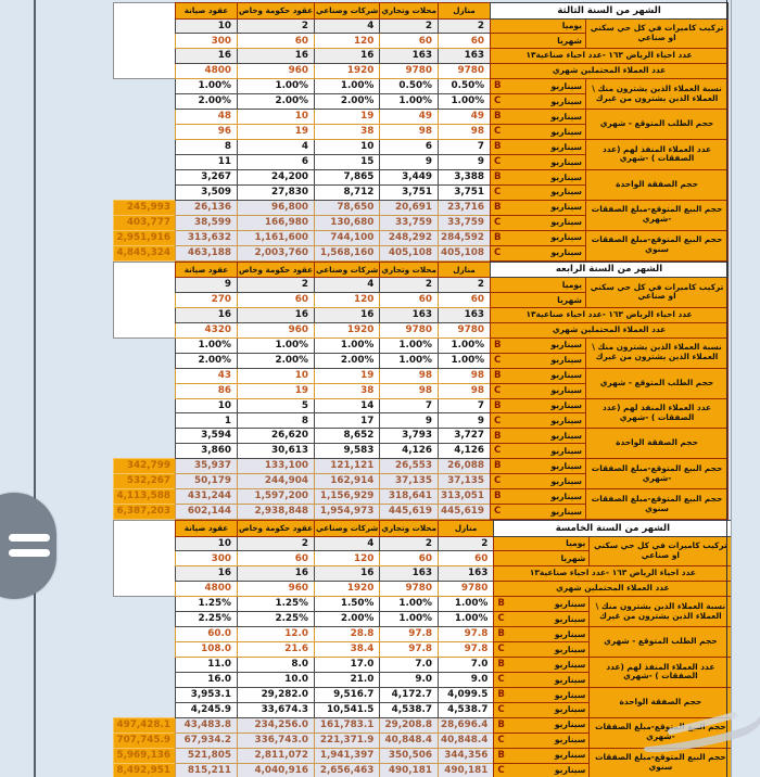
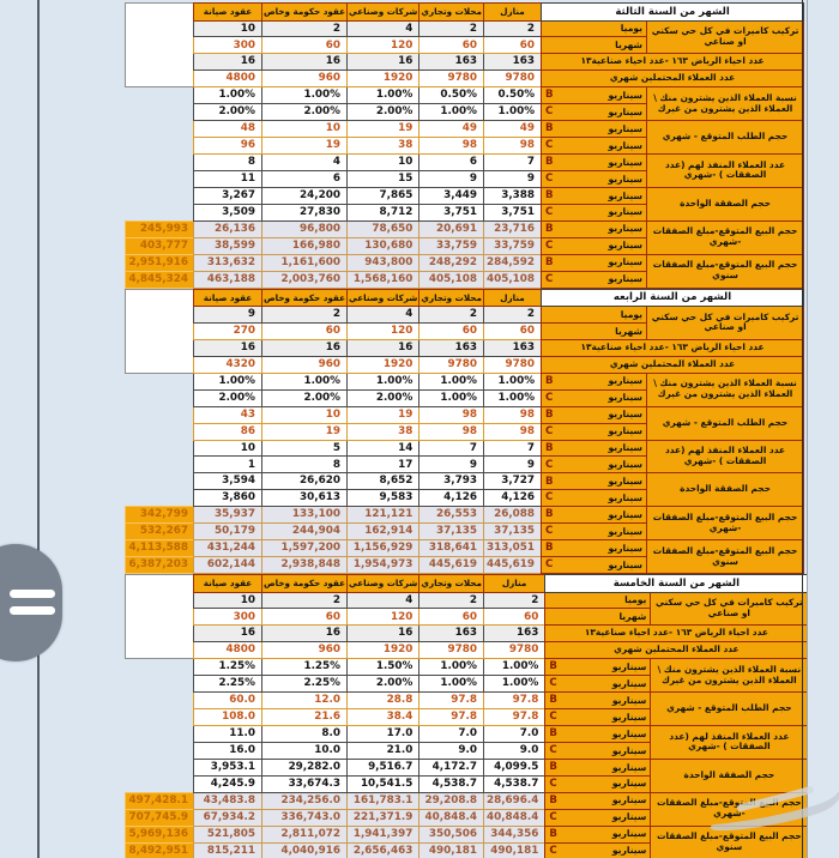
  الشهر من السنة الثالثة	منازل	محلات وتجاري	شركات وصناعي	عقود حكومة وخاص	عقود صيانة
  تركيب كاميرات في كل حي سكني او صناعي	يوميا	2	2	4	2	10
  شهريا	60	60	120	60	300
  عدد احياء الرياض ١٦٣ -عدد احياء صناعية١٣	163	163	16	16	16
  عدد العملاء المحتملين شهري	9780	9780	1920	960	4800
  نسبة العملاء الذين يشترون منك \ العملاء الذين يشترون من غيرك	سيناريوB	0.50%	0.50%	1.00%	1.00%	1.00%
  سيناريوC	1.00%	1.00%	2.00%	2.00%	2.00%
  حجم الطلب المتوقع - شهري	سيناريوB	49	49	19	10	48
  سيناريوC	98	98	38	19	96
  عدد العملاء المنفذ لهم (عدد الصفقات ) -شهري	سيناريوB	7	6	10	4	8
  سيناريوC	9	9	15	6	11
  حجم الصفقة الواحدة	سيناريوB	3,388	3,449	7,865	24,200	3,267
  سيناريوC	3,751	3,751	8,712	27,830	3,509
  حجم البيع المتوقع-مبلغ الصفقات -شهري	سيناريوB	23,716	20,691	78,650	96,800	26,136	245,993
  سيناريوC	33,759	33,759	130,680	166,980	38,599	403,777
- حجم البيع المتوقع-مبلغ الصفقات سنوي	سيناريوB	284,592	248,292	744,100	1,161,600	313,632	2,951,916
+ حجم البيع المتوقع-مبلغ الصفقات سنوي	سيناريوB	284,592	248,292	943,800	1,161,600	313,632	2,951,916
  سيناريوC	405,108	405,108	1,568,160	2,003,760	463,188	4,845,324
  الشهر من السنة الرابعه	منازل	محلات وتجاري	شركات وصناعي	عقود حكومة وخاص	عقود صيانة
  تركيب كاميرات في كل حي سكني او صناعي	يوميا	2	2	4	2	9
  شهريا	60	60	120	60	270
  عدد احياء الرياض ١٦٣ -عدد احياء صناعية١٣	163	163	16	16	16
  عدد العملاء المحتملين شهري	9780	9780	1920	960	4320
  نسبة العملاء الذين يشترون منك \ العملاء الذين يشترون من غيرك	سيناريوB	1.00%	1.00%	1.00%	1.00%	1.00%
  سيناريوC	1.00%	1.00%	2.00%	2.00%	2.00%
  حجم الطلب المتوقع - شهري	سيناريوB	98	98	19	10	43
  سيناريوC	98	98	38	19	86
  عدد العملاء المنفذ لهم (عدد الصفقات ) -شهري	سيناريوB	7	7	14	5	10
  سيناريوC	9	9	17	8	1
  حجم الصفقة الواحدة	سيناريوB	3,727	3,793	8,652	26,620	3,594
  سيناريوC	4,126	4,126	9,583	30,613	3,860
  حجم البيع المتوقع-مبلغ الصفقات -شهري	سيناريوB	26,088	26,553	121,121	133,100	35,937	342,799
  سيناريوC	37,135	37,135	162,914	244,904	50,179	532,267
  حجم البيع المتوقع-مبلغ الصفقات سنوي	سيناريوB	313,051	318,641	1,156,929	1,597,200	431,244	4,113,588
  سيناريوC	445,619	445,619	1,954,973	2,938,848	602,144	6,387,203
  الشهر من السنة الخامسة	منازل	محلات وتجاري	شركات وصناعي	عقود حكومة وخاص	عقود صيانة
  ركيب كاميرات في كل حي سكني او صناعي	يوميا	2	2	4	2	10
  شهريا	60	60	120	60	300
  عدد احياء الرياض ١٦٣ -عدد احياء صناعية١٣	163	163	16	16	16
  عدد العملاء المحتملين شهري	9780	9780	1920	960	4800
  نسبة العملاء الذين يشترون منك \ العملاء الذين يشترون من غيرك	سيناريوB	1.00%	1.00%	1.50%	1.25%	1.25%
  سيناريوC	1.00%	1.00%	2.00%	2.25%	2.25%
  حجم الطلب المتوقع - شهري	سيناريوB	97.8	97.8	28.8	12.0	60.0
  سيناريوC	97.8	97.8	38.4	21.6	108.0
  عدد العملاء المنفذ لهم (عدد الصفقات ) -شهري	سيناريوB	7.0	7.0	17.0	8.0	11.0
  سيناريوC	9.0	9.0	21.0	10.0	16.0
  حجم الصفقة الواحدة	سيناريوB	4,099.5	4,172.7	9,516.7	29,282.0	3,953.1
  سيناريوC	4,538.7	4,538.7	10,541.5	33,674.3	4,245.9
  حجم البيع المتوقع-مبلغ الصفقات -شهري	سيناريوB	28,696.4	29,208.8	161,783.1	234,256.0	43,483.8	497,428.1
  سيناريوC	40,848.4	40,848.4	221,371.9	336,743.0	67,934.2	707,745.9
  حجم البيع المتوقع-مبلغ الصفقات سنوي	سيناريوB	344,356	350,506	1,941,397	2,811,072	521,805	5,969,136
  سيناريوC	490,181	490,181	2,656,463	4,040,916	815,211	8,492,951
